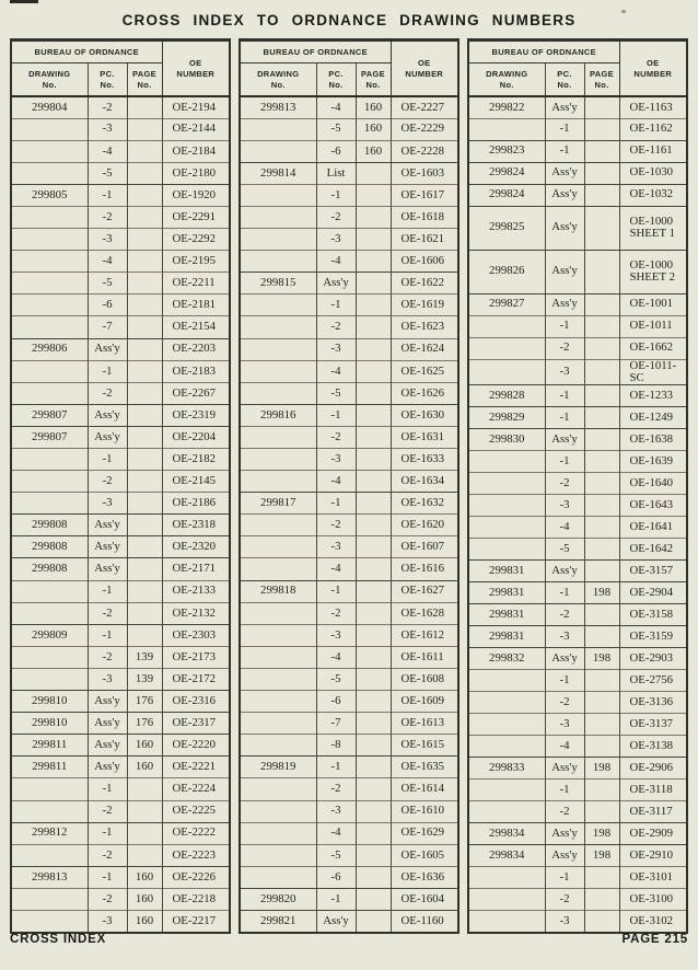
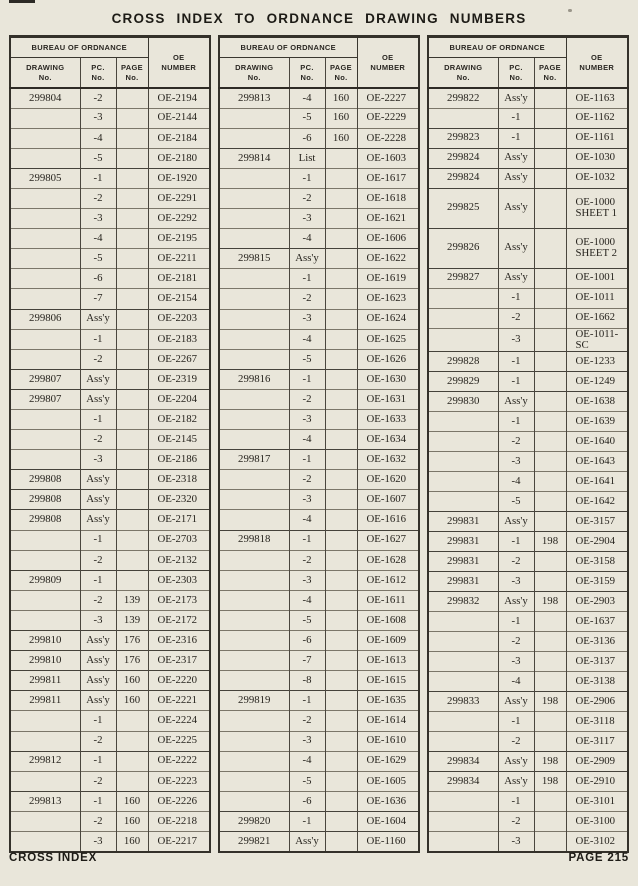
  CROSS INDEX TO ORDNANCE DRAWING NUMBERS
  BUREAU OF ORDNANCE	OE NUMBER
  DRAWING No.	PC. No.	PAGE No.
  299804	-2		OE-2194
  	-3		OE-2144
  	-4		OE-2184
  	-5		OE-2180
  299805	-1		OE-1920
  	-2		OE-2291
  	-3		OE-2292
  	-4		OE-2195
  	-5		OE-2211
  	-6		OE-2181
  	-7		OE-2154
  299806	Ass'y		OE-2203
  	-1		OE-2183
  	-2		OE-2267
  299807	Ass'y		OE-2319
  299807	Ass'y		OE-2204
  	-1		OE-2182
  	-2		OE-2145
  	-3		OE-2186
  299808	Ass'y		OE-2318
  299808	Ass'y		OE-2320
  299808	Ass'y		OE-2171
- 	-1		OE-2133
+ 	-1		OE-2703
  	-2		OE-2132
  299809	-1		OE-2303
  	-2	139	OE-2173
  	-3	139	OE-2172
  299810	Ass'y	176	OE-2316
  299810	Ass'y	176	OE-2317
  299811	Ass'y	160	OE-2220
  299811	Ass'y	160	OE-2221
  	-1		OE-2224
  	-2		OE-2225
  299812	-1		OE-2222
  	-2		OE-2223
  299813	-1	160	OE-2226
  	-2	160	OE-2218
  	-3	160	OE-2217
  BUREAU OF ORDNANCE	OE NUMBER
  DRAWING No.	PC. No.	PAGE No.
  299813	-4	160	OE-2227
  	-5	160	OE-2229
  	-6	160	OE-2228
  299814	List		OE-1603
  	-1		OE-1617
  	-2		OE-1618
  	-3		OE-1621
  	-4		OE-1606
  299815	Ass'y		OE-1622
  	-1		OE-1619
  	-2		OE-1623
  	-3		OE-1624
  	-4		OE-1625
  	-5		OE-1626
  299816	-1		OE-1630
  	-2		OE-1631
  	-3		OE-1633
  	-4		OE-1634
  299817	-1		OE-1632
  	-2		OE-1620
  	-3		OE-1607
  	-4		OE-1616
  299818	-1		OE-1627
  	-2		OE-1628
  	-3		OE-1612
  	-4		OE-1611
  	-5		OE-1608
  	-6		OE-1609
  	-7		OE-1613
  	-8		OE-1615
  299819	-1		OE-1635
  	-2		OE-1614
  	-3		OE-1610
  	-4		OE-1629
  	-5		OE-1605
  	-6		OE-1636
  299820	-1		OE-1604
  299821	Ass'y		OE-1160
  BUREAU OF ORDNANCE	OE NUMBER
  DRAWING No.	PC. No.	PAGE No.
  299822	Ass'y		OE-1163
  	-1		OE-1162
  299823	-1		OE-1161
  299824	Ass'y		OE-1030
  299824	Ass'y		OE-1032
  299825	Ass'y		OE-1000 SHEET 1
  299826	Ass'y		OE-1000 SHEET 2
  299827	Ass'y		OE-1001
  	-1		OE-1011
  	-2		OE-1662
  	-3		OE-1011-SC
  299828	-1		OE-1233
  299829	-1		OE-1249
  299830	Ass'y		OE-1638
  	-1		OE-1639
  	-2		OE-1640
  	-3		OE-1643
  	-4		OE-1641
  	-5		OE-1642
  299831	Ass'y		OE-3157
  299831	-1	198	OE-2904
  299831	-2		OE-3158
  299831	-3		OE-3159
  299832	Ass'y	198	OE-2903
- 	-1		OE-2756
+ 	-1		OE-1637
  	-2		OE-3136
  	-3		OE-3137
  	-4		OE-3138
  299833	Ass'y	198	OE-2906
  	-1		OE-3118
  	-2		OE-3117
  299834	Ass'y	198	OE-2909
  299834	Ass'y	198	OE-2910
  	-1		OE-3101
  	-2		OE-3100
  	-3		OE-3102
  CROSS INDEX
  PAGE 215
